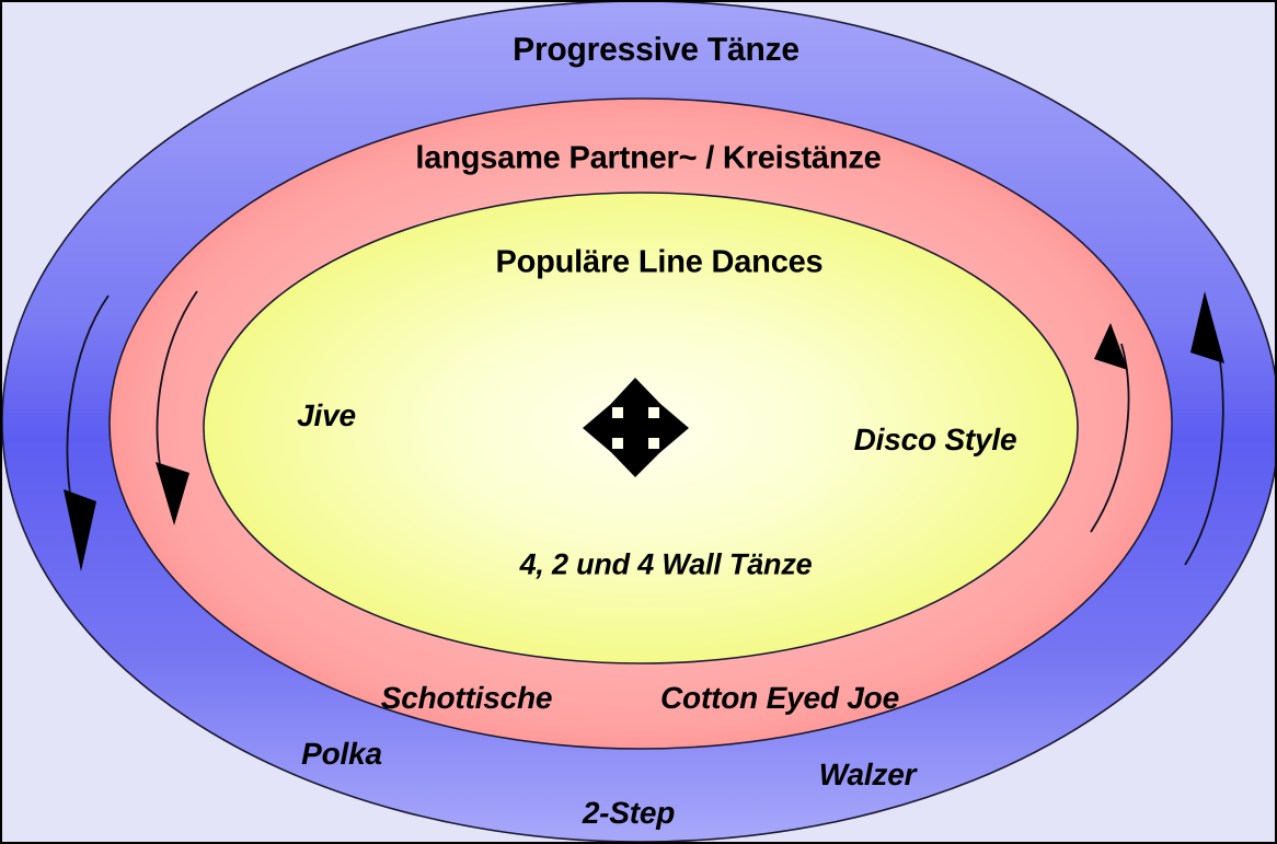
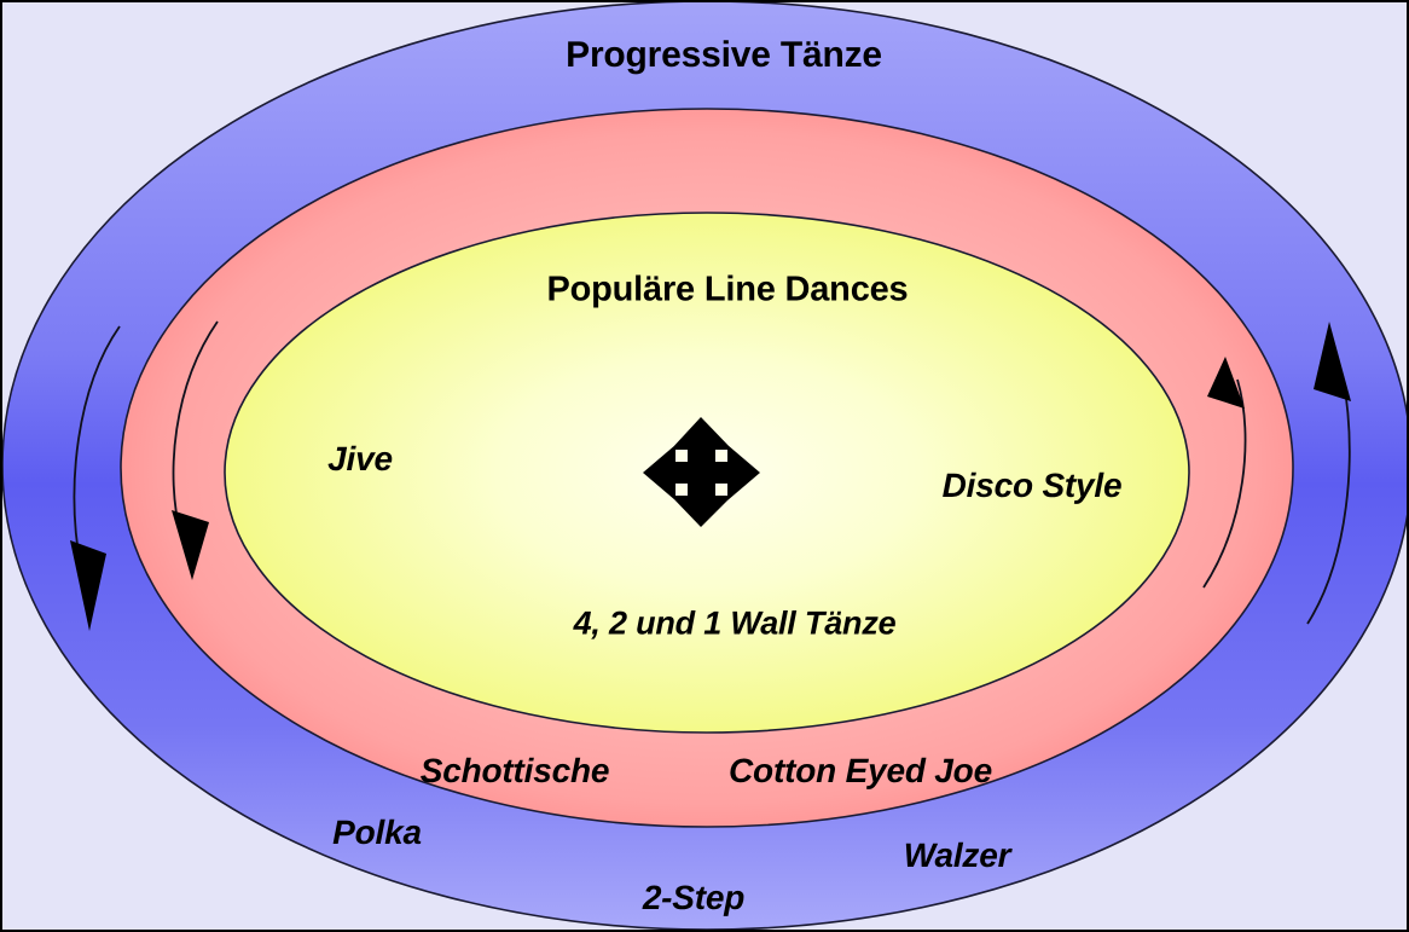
  Progressive Tänze
- langsame Partner~ / Kreistänze
  Populäre Line Dances
  Jive
  Disco Style
- 4, 2 und 4 Wall Tänze
+ 4, 2 und 1 Wall Tänze
  Schottische
  Cotton Eyed Joe
  Polka
  Walzer
  2-Step
